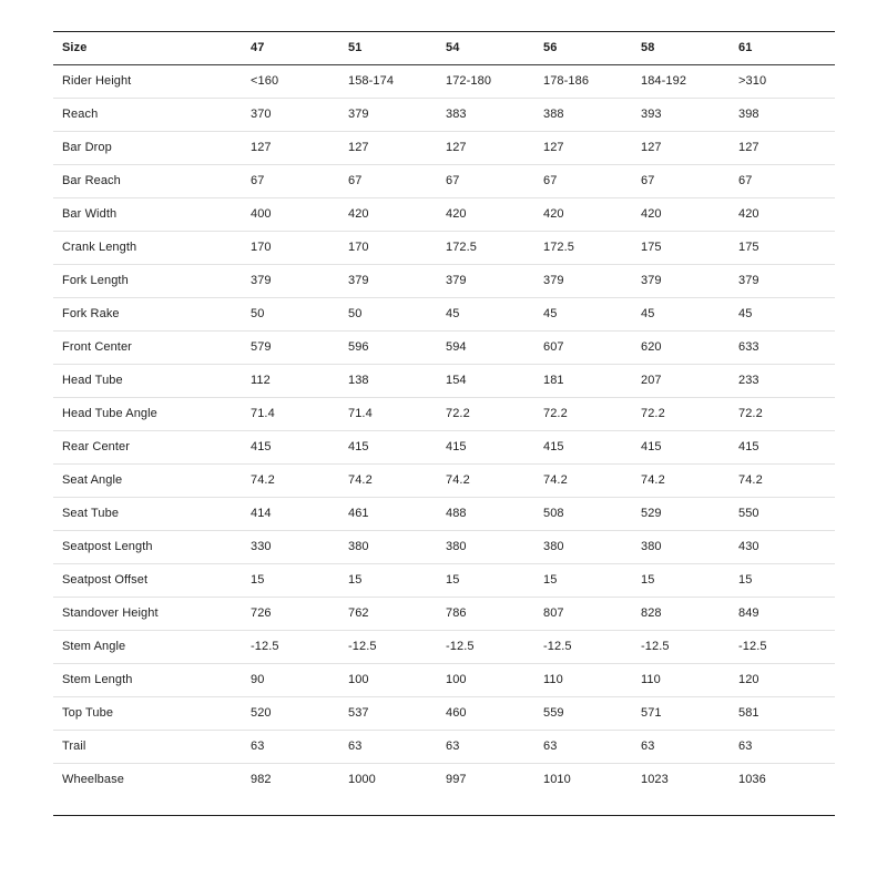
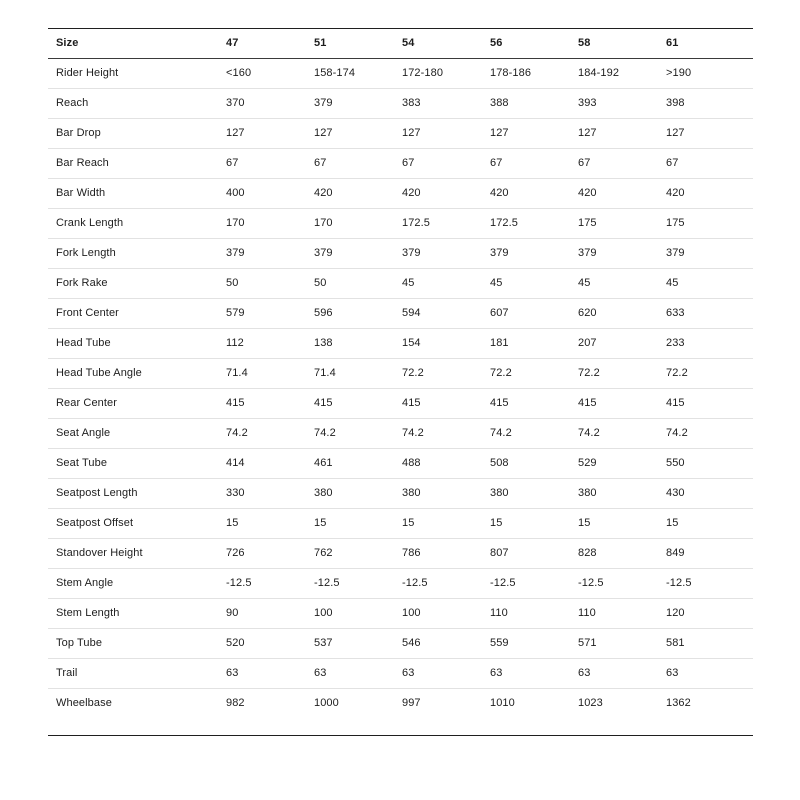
  Size	47	51	54	56	58	61
- Rider Height	<160	158-174	172-180	178-186	184-192	>310
+ Rider Height	<160	158-174	172-180	178-186	184-192	>190
  Reach	370	379	383	388	393	398
  Bar Drop	127	127	127	127	127	127
  Bar Reach	67	67	67	67	67	67
  Bar Width	400	420	420	420	420	420
  Crank Length	170	170	172.5	172.5	175	175
  Fork Length	379	379	379	379	379	379
  Fork Rake	50	50	45	45	45	45
  Front Center	579	596	594	607	620	633
  Head Tube	112	138	154	181	207	233
  Head Tube Angle	71.4	71.4	72.2	72.2	72.2	72.2
  Rear Center	415	415	415	415	415	415
  Seat Angle	74.2	74.2	74.2	74.2	74.2	74.2
  Seat Tube	414	461	488	508	529	550
  Seatpost Length	330	380	380	380	380	430
  Seatpost Offset	15	15	15	15	15	15
  Standover Height	726	762	786	807	828	849
  Stem Angle	-12.5	-12.5	-12.5	-12.5	-12.5	-12.5
  Stem Length	90	100	100	110	110	120
- Top Tube	520	537	460	559	571	581
+ Top Tube	520	537	546	559	571	581
  Trail	63	63	63	63	63	63
- Wheelbase	982	1000	997	1010	1023	1036
+ Wheelbase	982	1000	997	1010	1023	1362
